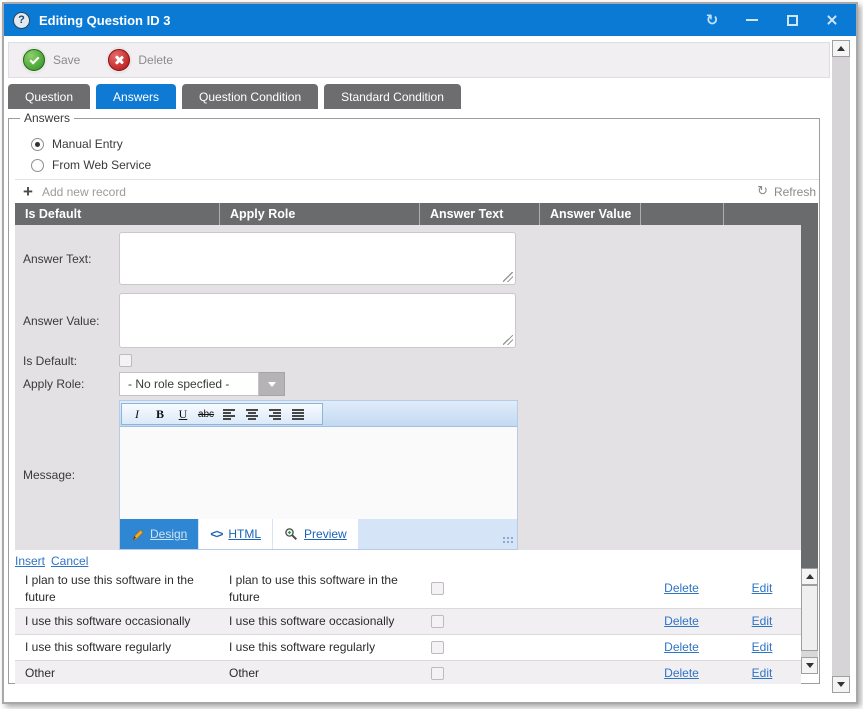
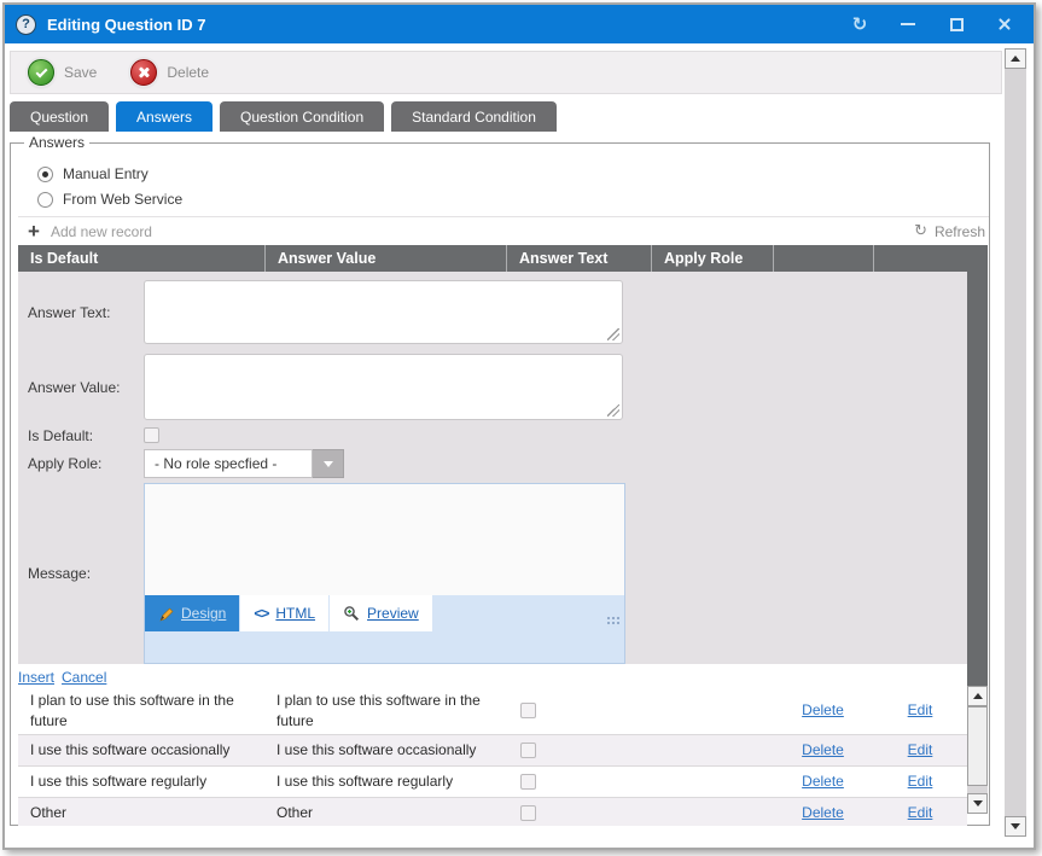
  ?
- Editing Question ID 3
+ Editing Question ID 7
  ↻
  Save
  Delete
  Question
  Answers
  Question Condition
  Standard Condition
  Answers
  Manual Entry
  From Web Service
  +
  Add new record
  ↻
  Refresh
  Is Default
- Apply Role
+ Answer Value
  Answer Text
- Answer Value
+ Apply Role
  Answer Text:
  Answer Value:
  Is Default:
  Apply Role:
  - No role specfied -
  Message:
- I
- B
- U
- abc
  Design
  <>
  HTML
  Preview
  Insert
  Cancel
  I plan to use this software in the future
  I plan to use this software in the future
  Delete
  Edit
  I use this software occasionally
  I use this software occasionally
  Delete
  Edit
  I use this software regularly
  I use this software regularly
  Delete
  Edit
  Other
  Other
  Delete
  Edit
